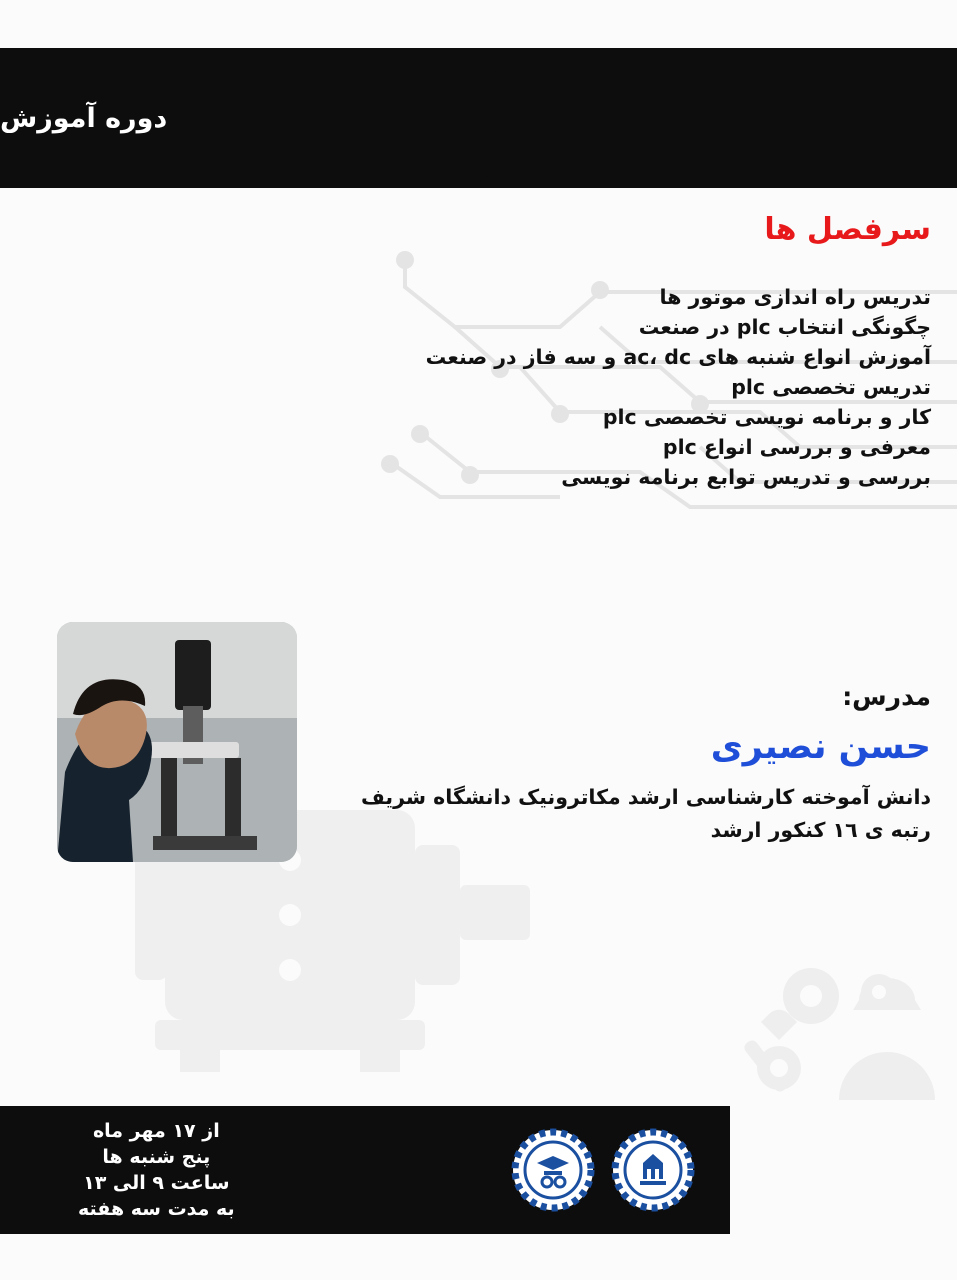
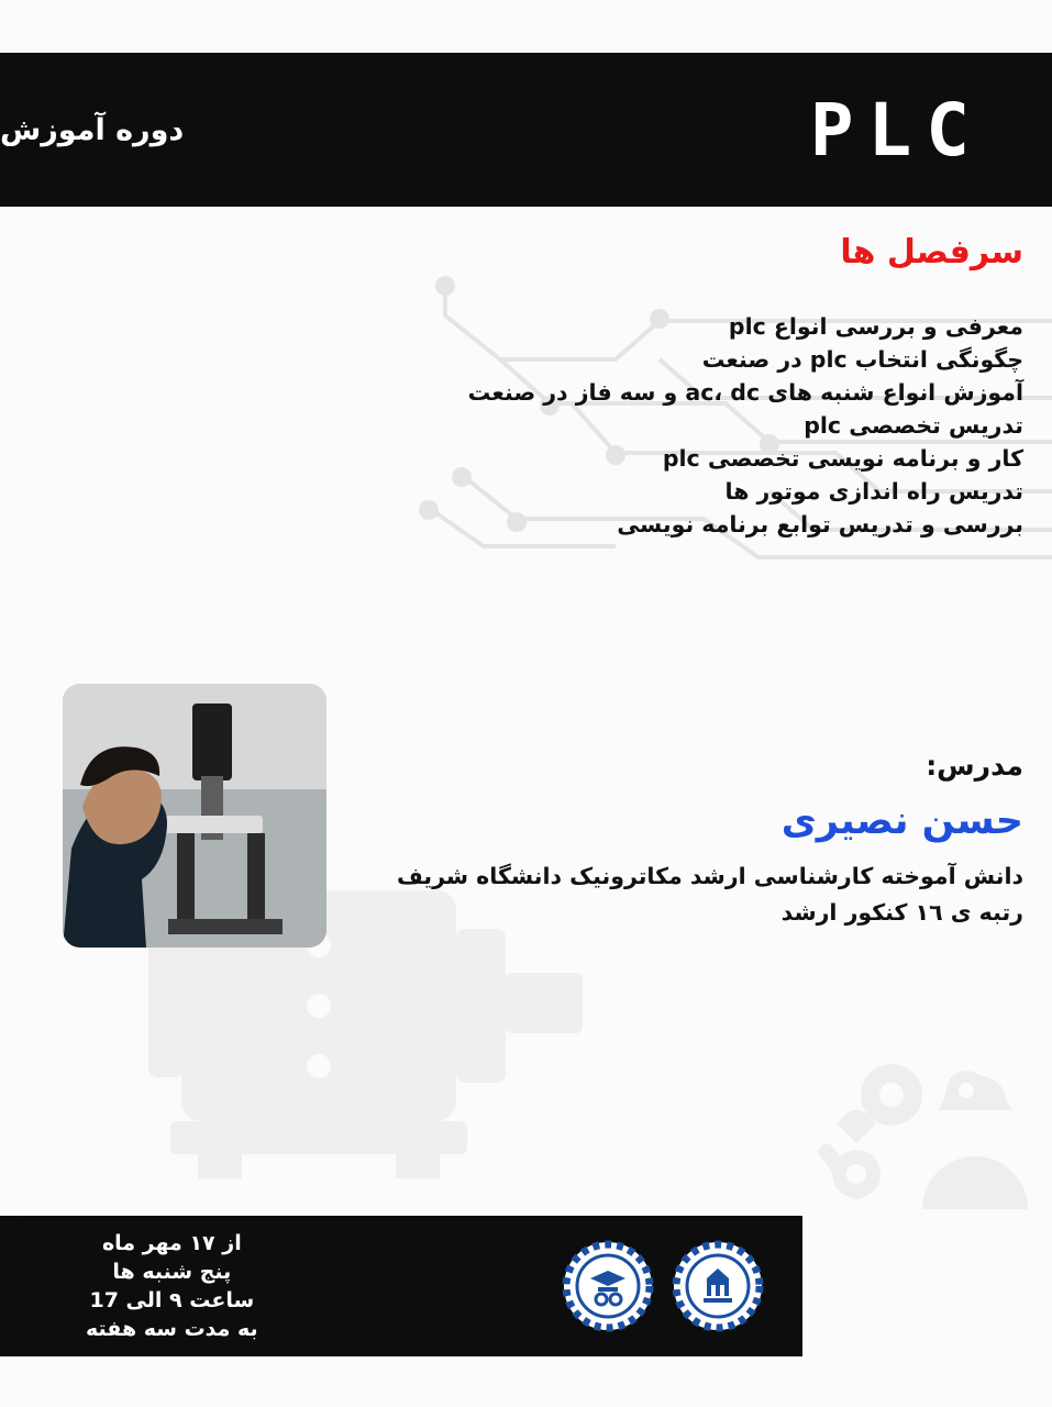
+ PLC
  دوره آموزش
  سرفصل ها
- تدریس راه اندازی موتور ها
+ معرفی و بررسی انواع plc
  چگونگی انتخاب plc در صنعت
  آموزش انواع شنبه های ac، dc و سه فاز در صنعت
  تدریس تخصصی plc
  کار و برنامه نویسی تخصصی plc
- معرفی و بررسی انواع plc
+ تدریس راه اندازی موتور ها
  بررسی و تدریس توابع برنامه نویسی
  مدرس:
  حسن نصیری
  دانش آموخته کارشناسی ارشد مکاترونیک دانشگاه شریف
  رتبه ی ١٦ کنکور ارشد
  از ١٧ مهر ماه
  پنج شنبه ها
- ساعت ٩ الی ١٣
+ ساعت ٩ الی 17
  به مدت سه هفته
